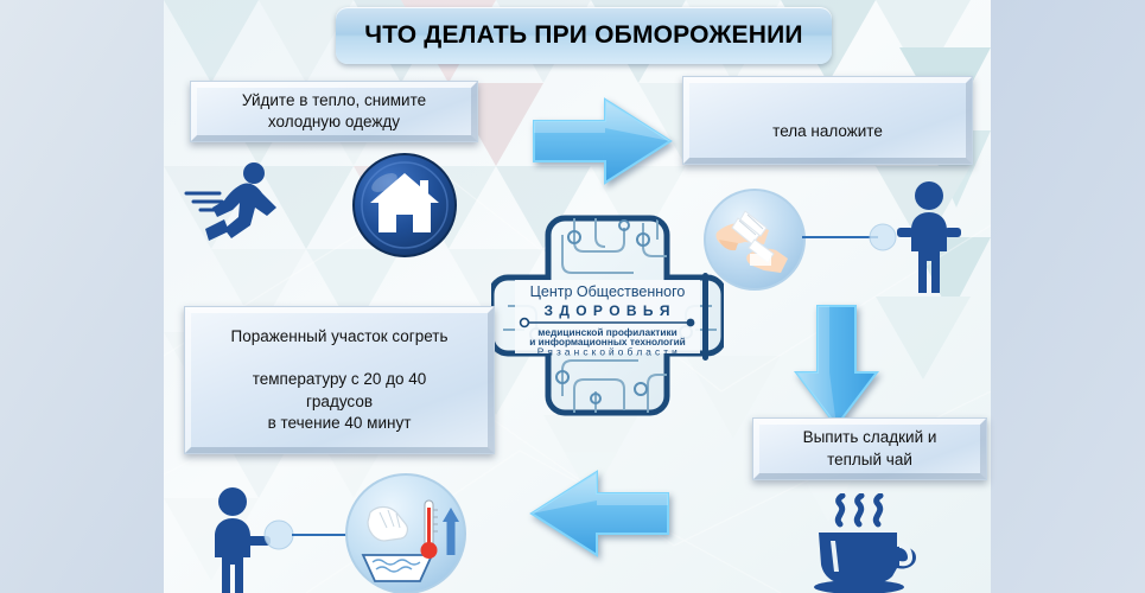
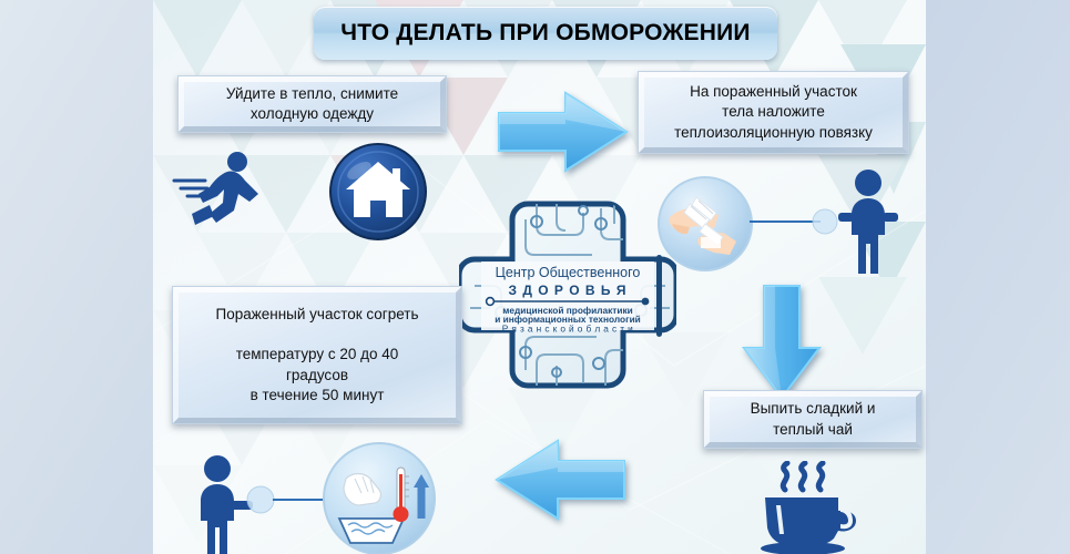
  ЧТО ДЕЛАТЬ ПРИ ОБМОРОЖЕНИИ
  Уйдите в тепло, снимите
  холодную одежду
+ На пораженный участок
  тела наложите
+ теплоизоляционную повязку
  Пораженный участок согреть
  температуру с 20 до 40
  градусов
- в течение 40 минут
+ в течение 50 минут
  Выпить сладкий и
  теплый чай
  Центр Общественного
  З Д О Р О В Ь Я
  медицинской профилактики
  и информационных технологий
  Р я з а н с к о й о б л а с т и
